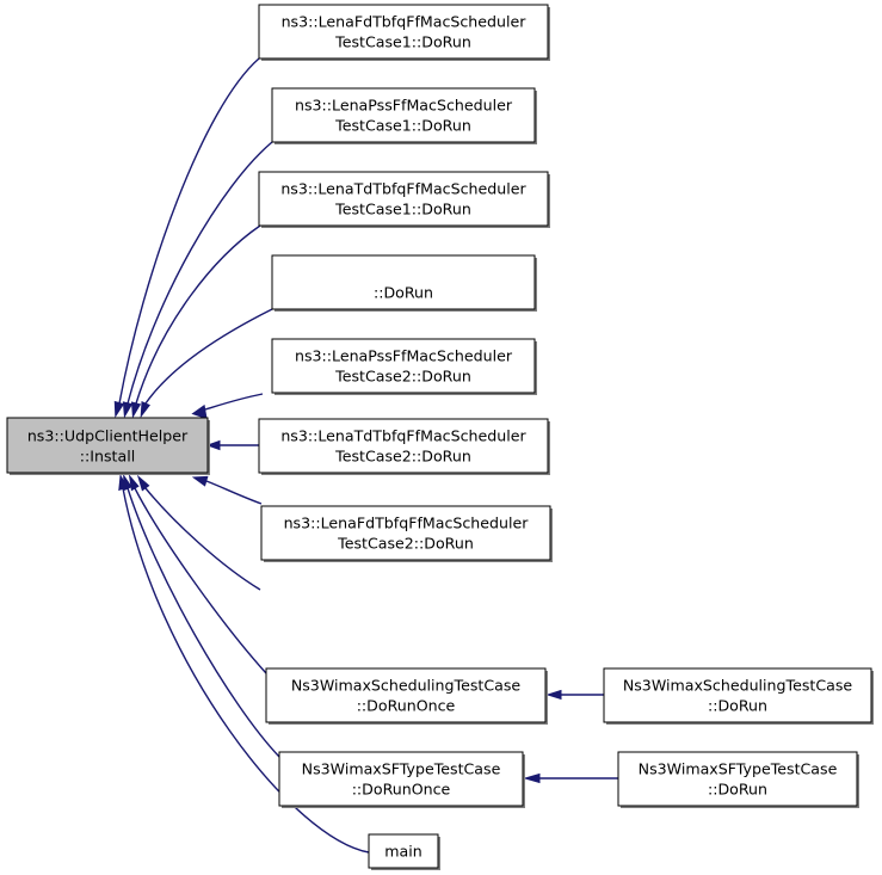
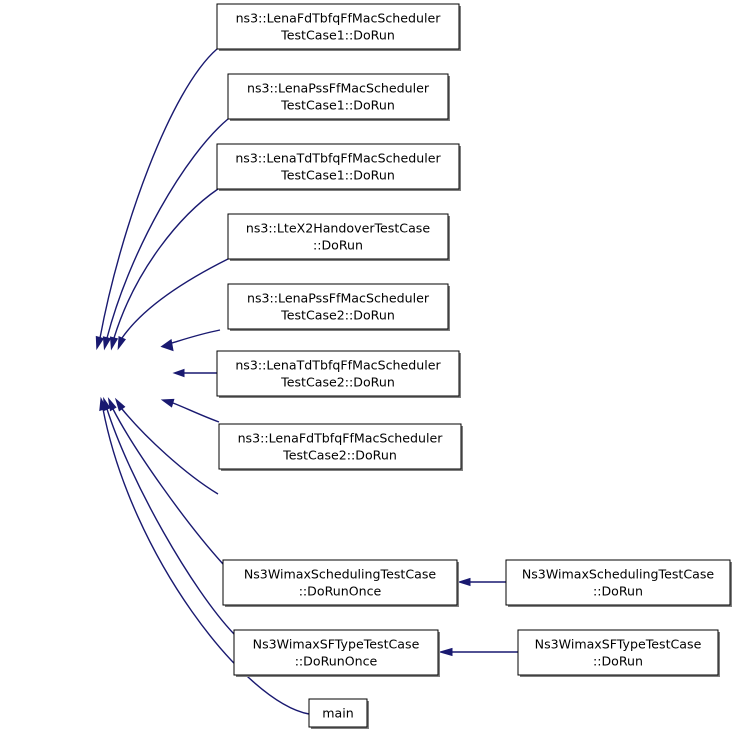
- ns3::UdpClientHelper
- ::Install
  ns3::LenaFdTbfqFfMacScheduler
  TestCase1::DoRun
  ns3::LenaPssFfMacScheduler
  TestCase1::DoRun
  ns3::LenaTdTbfqFfMacScheduler
  TestCase1::DoRun
+ ns3::LteX2HandoverTestCase
  ::DoRun
  ns3::LenaPssFfMacScheduler
  TestCase2::DoRun
  ns3::LenaTdTbfqFfMacScheduler
  TestCase2::DoRun
  ns3::LenaFdTbfqFfMacScheduler
  TestCase2::DoRun
  Ns3WimaxSchedulingTestCase
  ::DoRunOnce
  Ns3WimaxSFTypeTestCase
  ::DoRunOnce
  main
  Ns3WimaxSchedulingTestCase
  ::DoRun
  Ns3WimaxSFTypeTestCase
  ::DoRun
